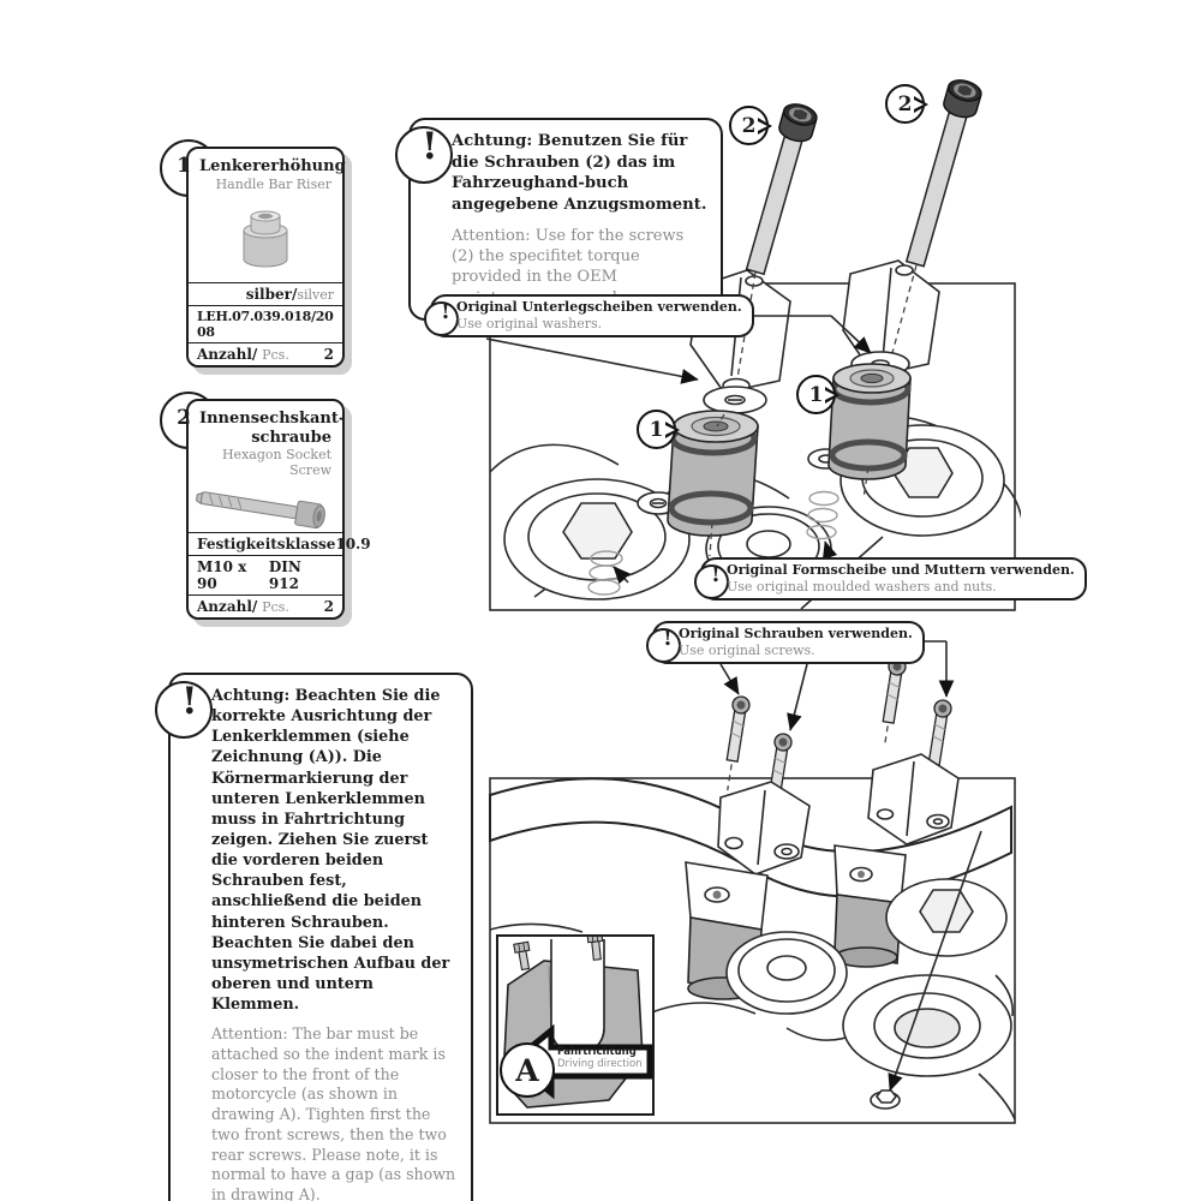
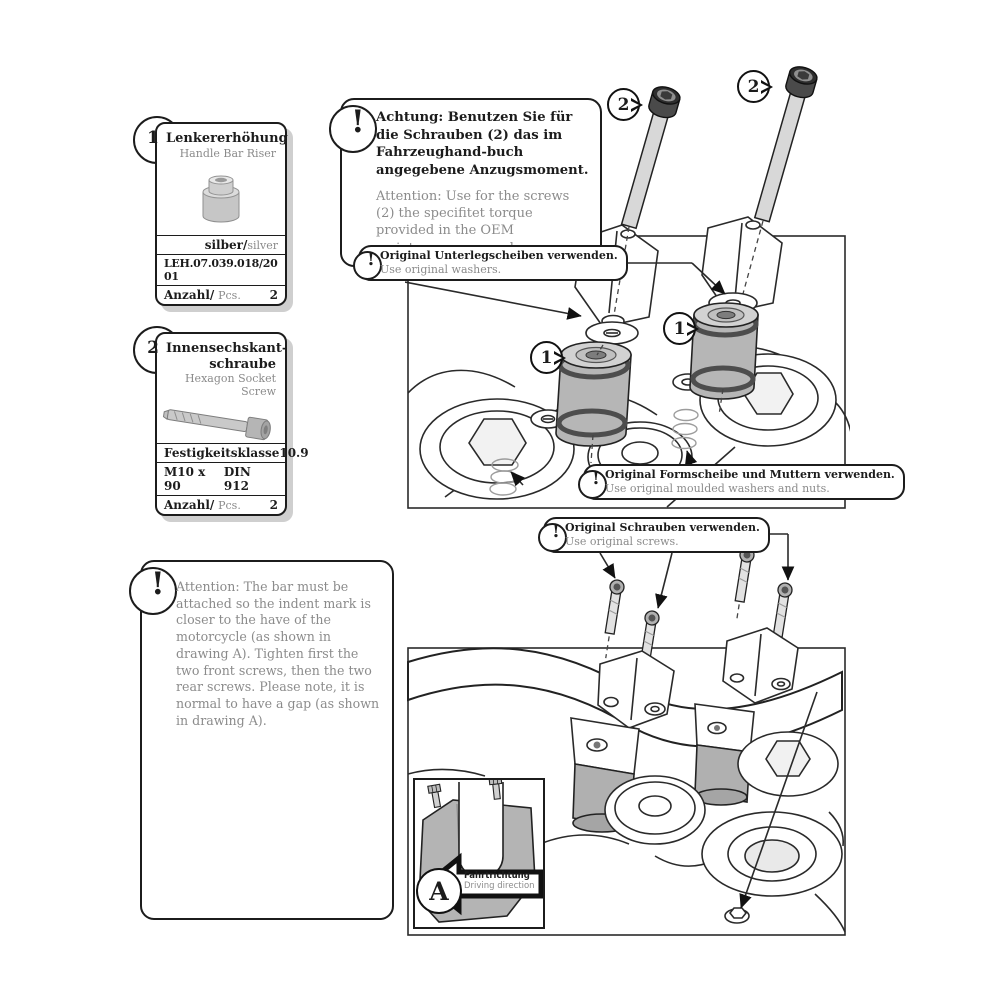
  Lenkererhöhung
  Handle Bar Riser
  silber/
  silver
- LEH.07.039.018/20 08
+ LEH.07.039.018/20 01
  Anzahl/ Pcs.
  2
  1
  Innensechskant-schraube
  Hexagon Socket Screw
  Festigkeitsklasse
  10.9
  M10 x 90
  DIN 912
  Anzahl/ Pcs.
  2
  2
  !
  Achtung: Benutzen Sie für die Schrauben (2) das im Fahrzeughand-buch angegebene Anzugsmoment.
  Attention: Use for the screws (2) the specifitet torque provided in the OEM
  !
- Achtung: Beachten Sie die korrekte Ausrichtung der Lenkerklemmen (siehe Zeichnung (A)). Die Körnermarkierung der unteren Lenkerklemmen muss in Fahrtrichtung zeigen. Ziehen Sie zuerst die vorderen beiden Schrauben fest, anschließend die beiden hinteren Schrauben. Beachten Sie dabei den unsymetrischen Aufbau der oberen und untern Klemmen.
- Attention: The bar must be attached so the indent mark is closer to the front of the motorcycle (as shown in drawing A). Tighten first the two front screws, then the two rear screws. Please note, it is normal to have a gap (as shown in drawing A).
+ Attention: The bar must be attached so the indent mark is closer to the have of the motorcycle (as shown in drawing A). Tighten first the two front screws, then the two rear screws. Please note, it is normal to have a gap (as shown in drawing A).
  !
  Original Unterlegscheiben verwenden.
  Use original washers.
  !
  Original Formscheibe und Muttern verwenden.
  Use original moulded washers and nuts.
  !
  Original Schrauben verwenden.
  Use original screws.
  2
  2
  1
  1
  A
  Fahrtrichtung
  Driving direction
